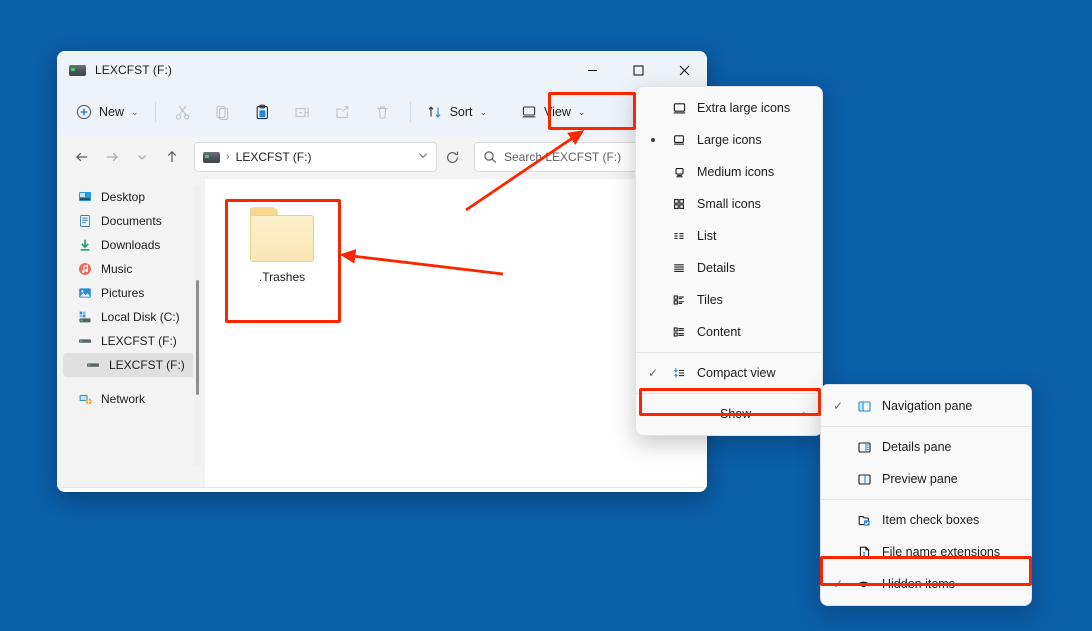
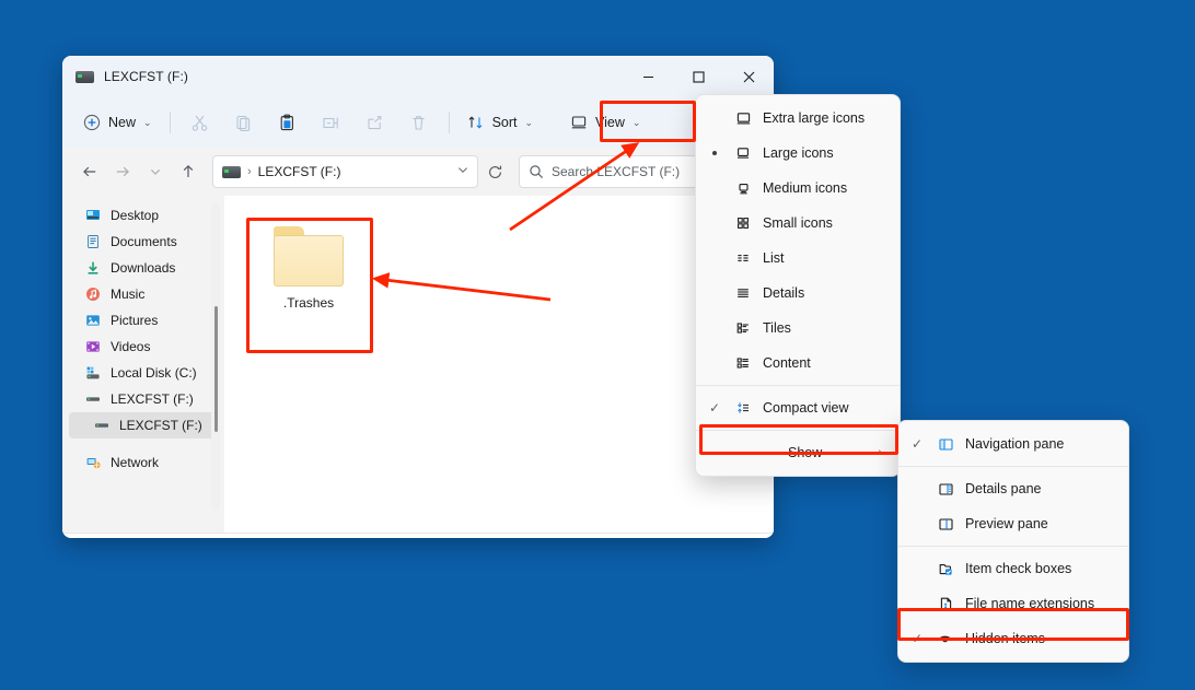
  LEXCFST (F:)
  New
  ⌄
  Sort
  ⌄
  View
  ⌄
  ›
  LEXCFST (F:)
  Search LEXCFST (F:)
  Desktop
  Documents
  Downloads
  Music
  Pictures
+ Videos
  Local Disk (C:)
  LEXCFST (F:)
  LEXCFST (F:)
  Network
  .Trashes
  Extra large icons
  Large icons
  Medium icons
  Small icons
  List
  Details
  Tiles
  Content
  ✓
  Compact view
  Show
  ›
  ✓
  Navigation pane
  Details pane
  Preview pane
  Item check boxes
  File name extensions
  ✓
  Hidden items
